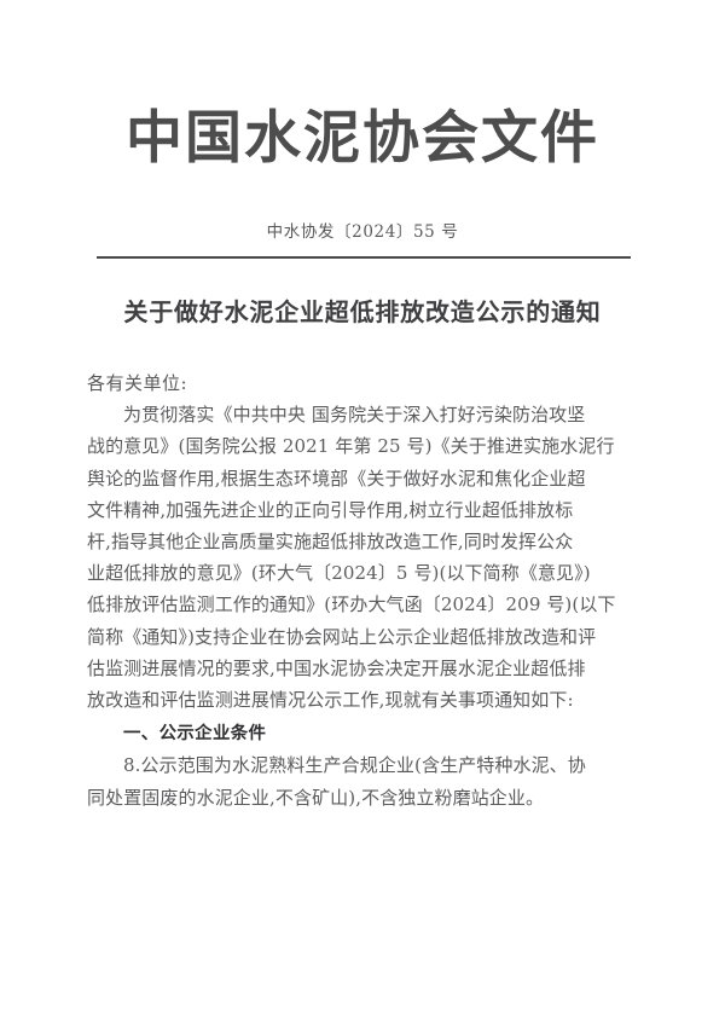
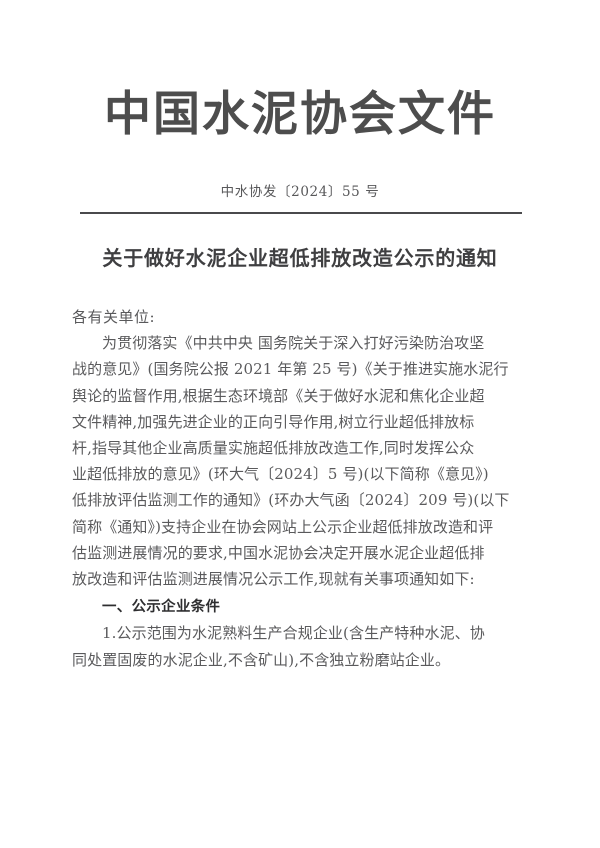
  中国水泥协会文件
  中水协发〔2024〕55 号
  关于做好水泥企业超低排放改造公示的通知
  各有关单位:
  为贯彻落实《中共中央 国务院关于深入打好污染防治攻坚
  战的意见》(国务院公报 2021 年第 25 号)《关于推进实施水泥行
  舆论的监督作用,根据生态环境部《关于做好水泥和焦化企业超
  文件精神,加强先进企业的正向引导作用,树立行业超低排放标
  杆,指导其他企业高质量实施超低排放改造工作,同时发挥公众
  业超低排放的意见》(环大气〔2024〕5 号)(以下简称《意见》)
  低排放评估监测工作的通知》(环办大气函〔2024〕209 号)(以下
  简称《通知》)支持企业在协会网站上公示企业超低排放改造和评
  估监测进展情况的要求,中国水泥协会决定开展水泥企业超低排
  放改造和评估监测进展情况公示工作,现就有关事项通知如下:
  一、公示企业条件
- 8.公示范围为水泥熟料生产合规企业(含生产特种水泥、协
+ 1.公示范围为水泥熟料生产合规企业(含生产特种水泥、协
  同处置固废的水泥企业,不含矿山),不含独立粉磨站企业。
